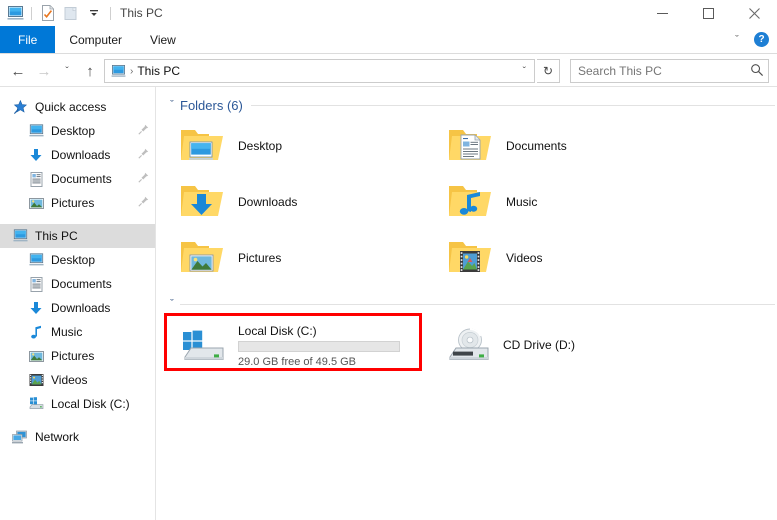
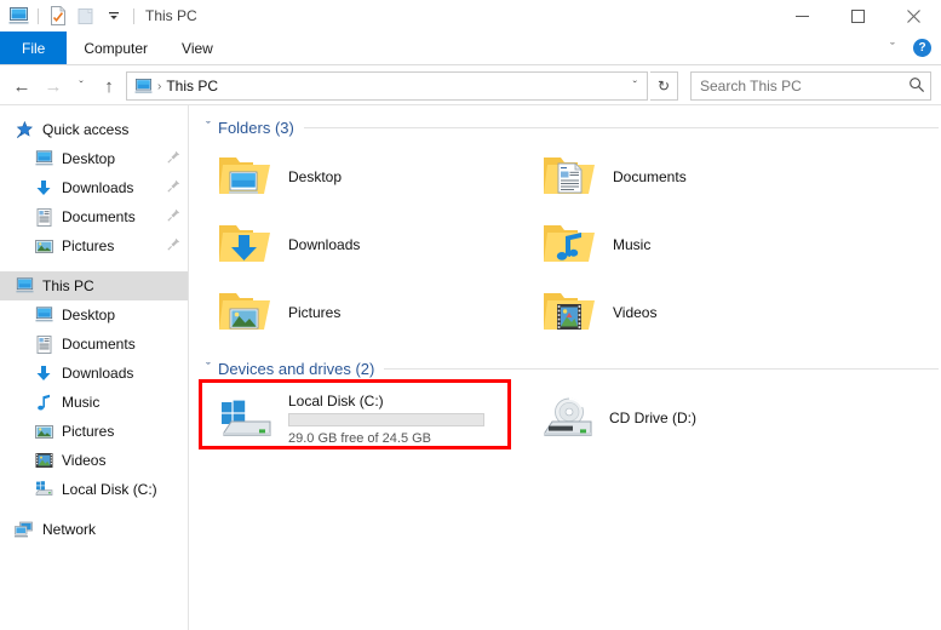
  This PC
  File
  Computer
  View
  ˇ
  ?
  ←
  →
  ˇ
  ↑
  ›
  This PC
  ˇ
  ↻
  Search This PC
  Quick access
  Desktop
  Downloads
  Documents
  Pictures
  This PC
  Desktop
  Documents
  Downloads
  Music
  Pictures
  Videos
  Local Disk (C:)
  Network
  ˇ
- Folders (6)
+ Folders (3)
  Desktop
  Documents
  Downloads
  Music
  Pictures
  Videos
  ˇ
+ Devices and drives (2)
  Local Disk (C:)
- 29.0 GB free of 49.5 GB
+ 29.0 GB free of 24.5 GB
  CD Drive (D:)
